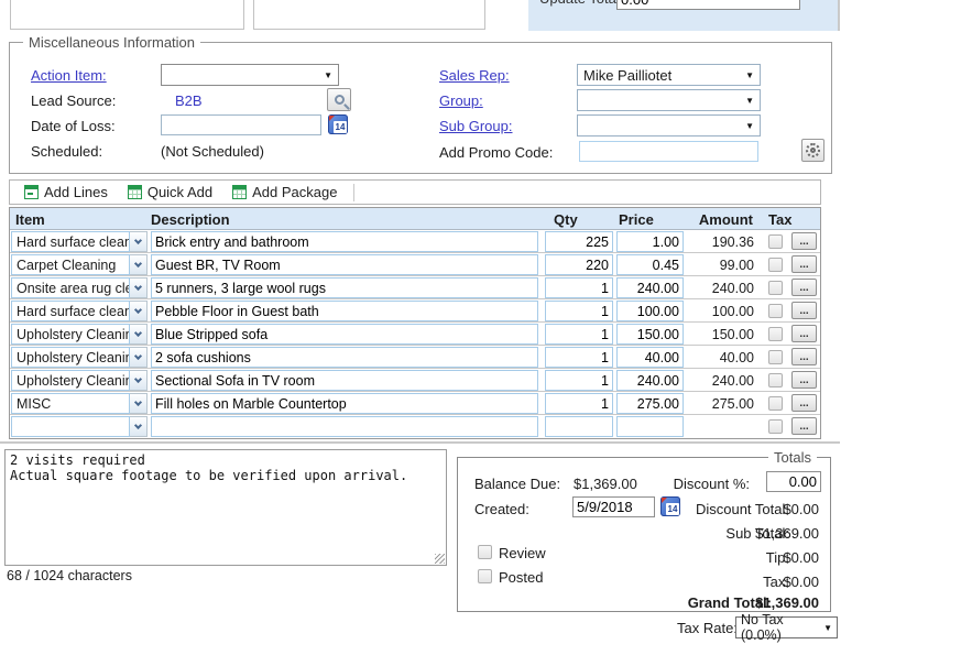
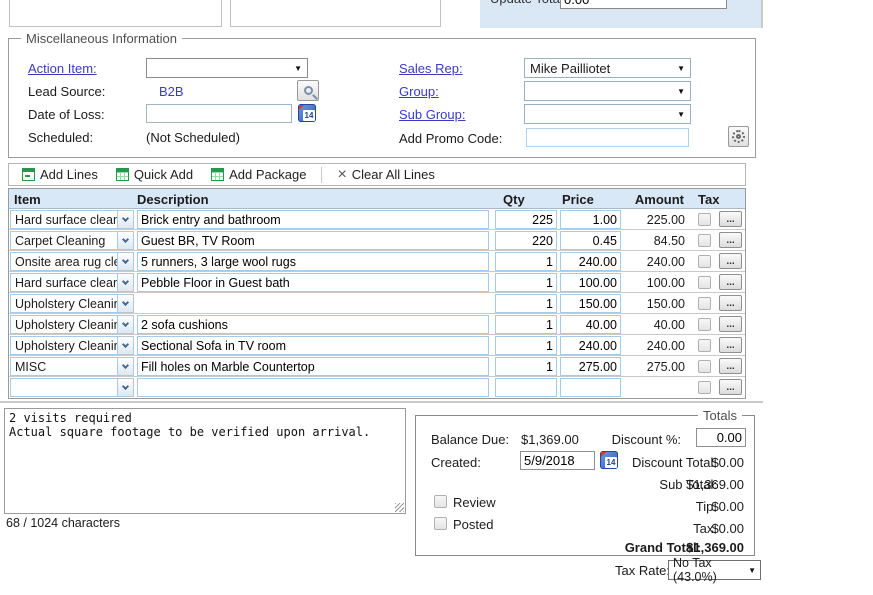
  Miscellaneous Information
  Action Item:
  ▼
  Lead Source:
  B2B
  Date of Loss:
  Scheduled:
  (Not Scheduled)
  Sales Rep:
  Mike Pailliotet
  ▼
  Group:
  ▼
  Sub Group:
  ▼
  Add Promo Code:
  Add Lines
  Quick Add
  Add Package
+ ×
+ Clear All Lines
  Item
  Description
  Qty
  Price
  Amount
  Tax
  Hard surface clean
  Brick entry and bathroom
  225
  1.00
- 190.36
+ 225.00
  ...
  Carpet Cleaning
  Guest BR, TV Room
  220
  0.45
- 99.00
+ 84.50
  ...
  Onsite area rug cl
  5 runners, 3 large wool rugs
  1
  240.00
  240.00
  ...
  Hard surface clean
  Pebble Floor in Guest bath
  1
  100.00
  100.00
  ...
  Upholstery Cleani
- Blue Stripped sofa
  1
  150.00
  150.00
  ...
  Upholstery Cleani
  2 sofa cushions
  1
  40.00
  40.00
  ...
  Upholstery Cleani
  Sectional Sofa in TV room
  1
  240.00
  240.00
  ...
  MISC
  Fill holes on Marble Countertop
  1
  275.00
  275.00
  ...
  ...
  2 visits required
  Actual square footage to be verified upon arrival.
  68 / 1024 characters
  Totals
  Balance Due:
  $1,369.00
  Created:
  5/9/2018
  Review
  Posted
  Discount %:
  0.00
  Discount Total:
  $0.00
  Sub Total:
  $1,369.00
  Tip:
  $0.00
  Tax:
  $0.00
  Grand Total:
  $1,369.00
  Tax Rate
- No Tax (0.0%)
+ No Tax (43.0%)
  ▼
